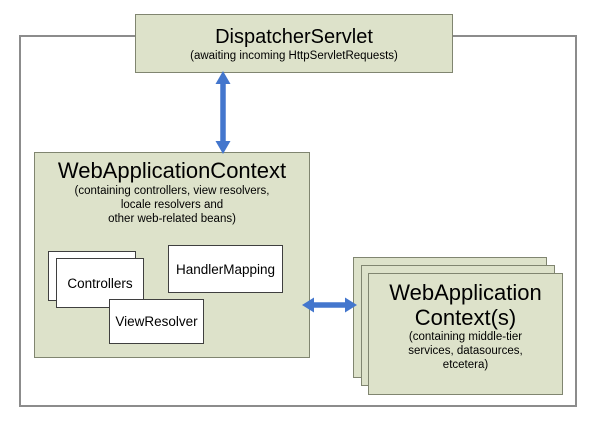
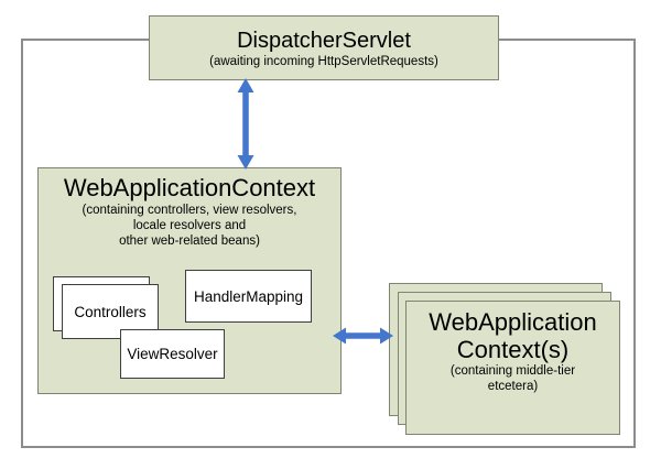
  DispatcherServlet
  (awaiting incoming HttpServletRequests)
  WebApplicationContext
  (containing controllers, view resolvers,
  locale resolvers and
  other web-related beans)
  Controllers
  HandlerMapping
  ViewResolver
  WebApplication
  Context(s)
  (containing middle-tier
- services, datasources,
  etcetera)
